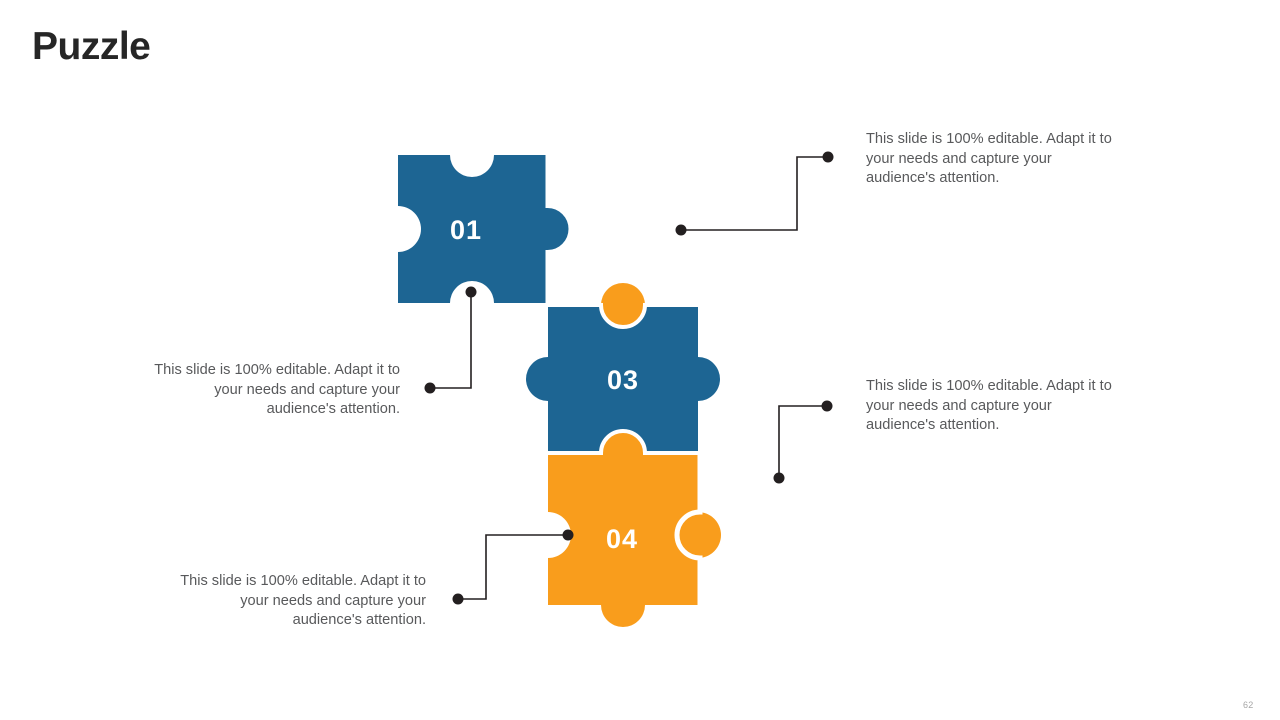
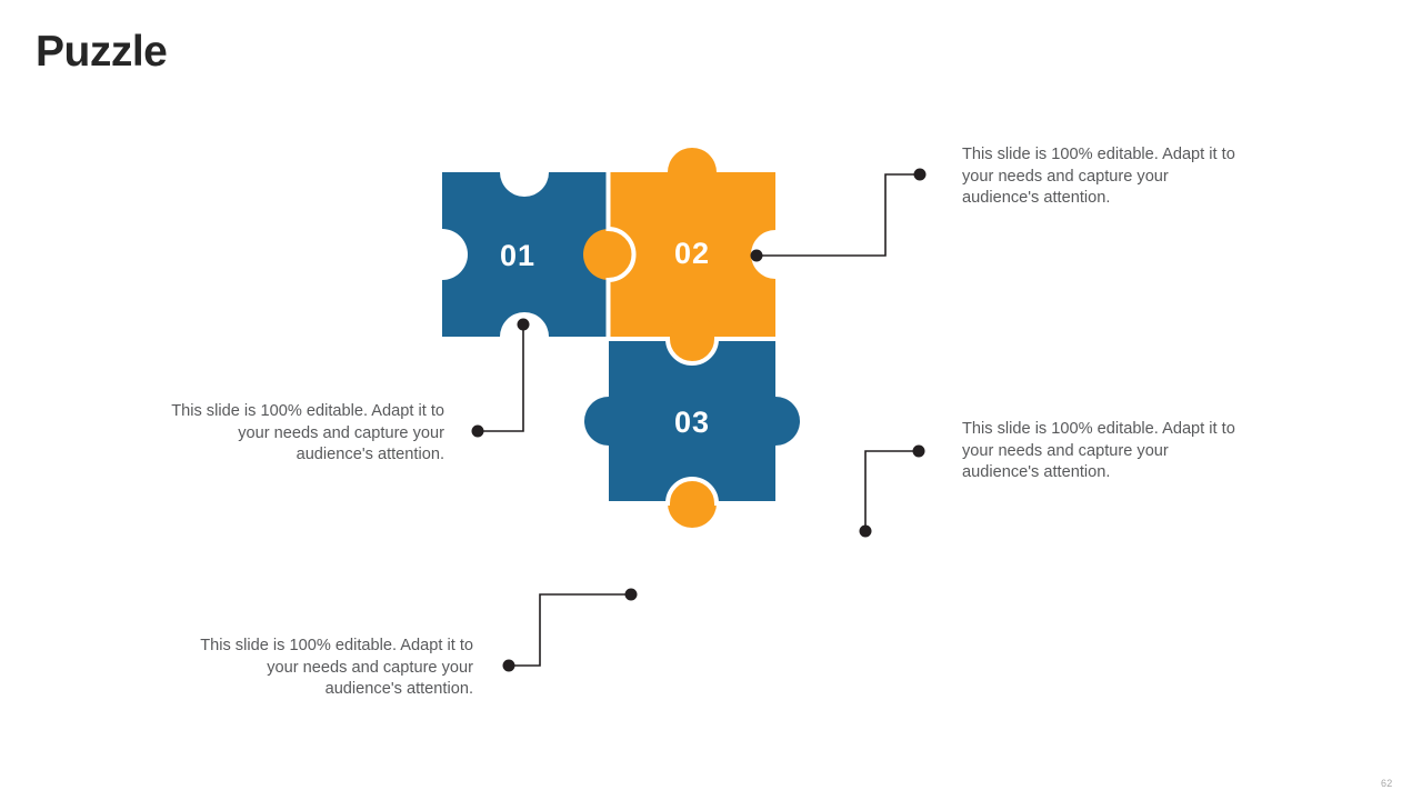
  Puzzle
  01
+ 02
  03
- 04
  This slide is 100% editable. Adapt it to your needs and capture your audience's attention.
  This slide is 100% editable. Adapt it to your needs and capture your audience's attention.
  This slide is 100% editable. Adapt it to your needs and capture your audience's attention.
  This slide is 100% editable. Adapt it to your needs and capture your audience's attention.
  62
